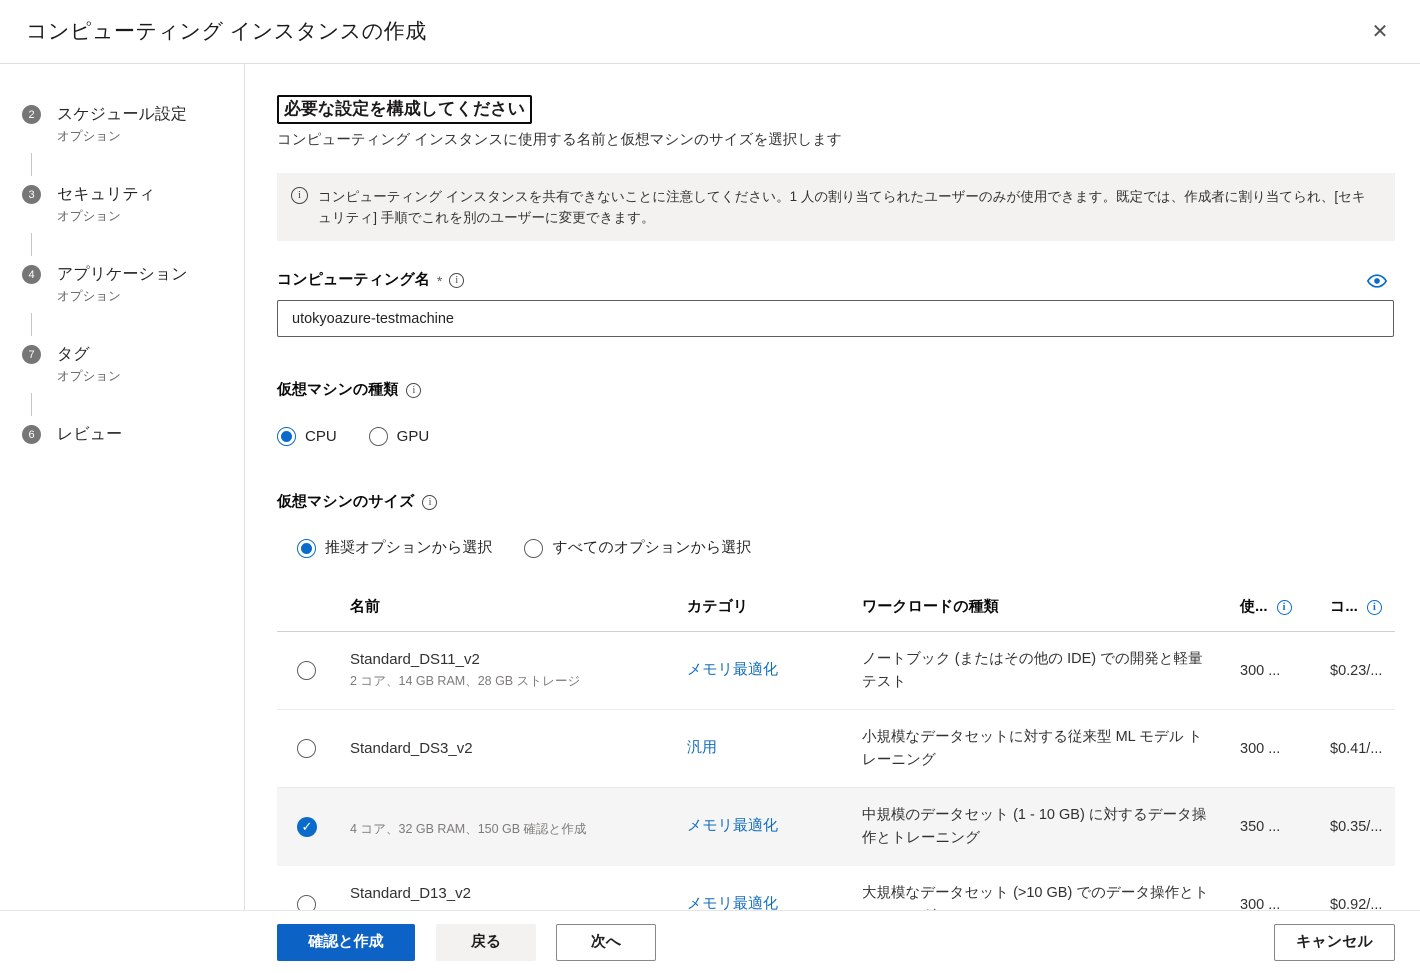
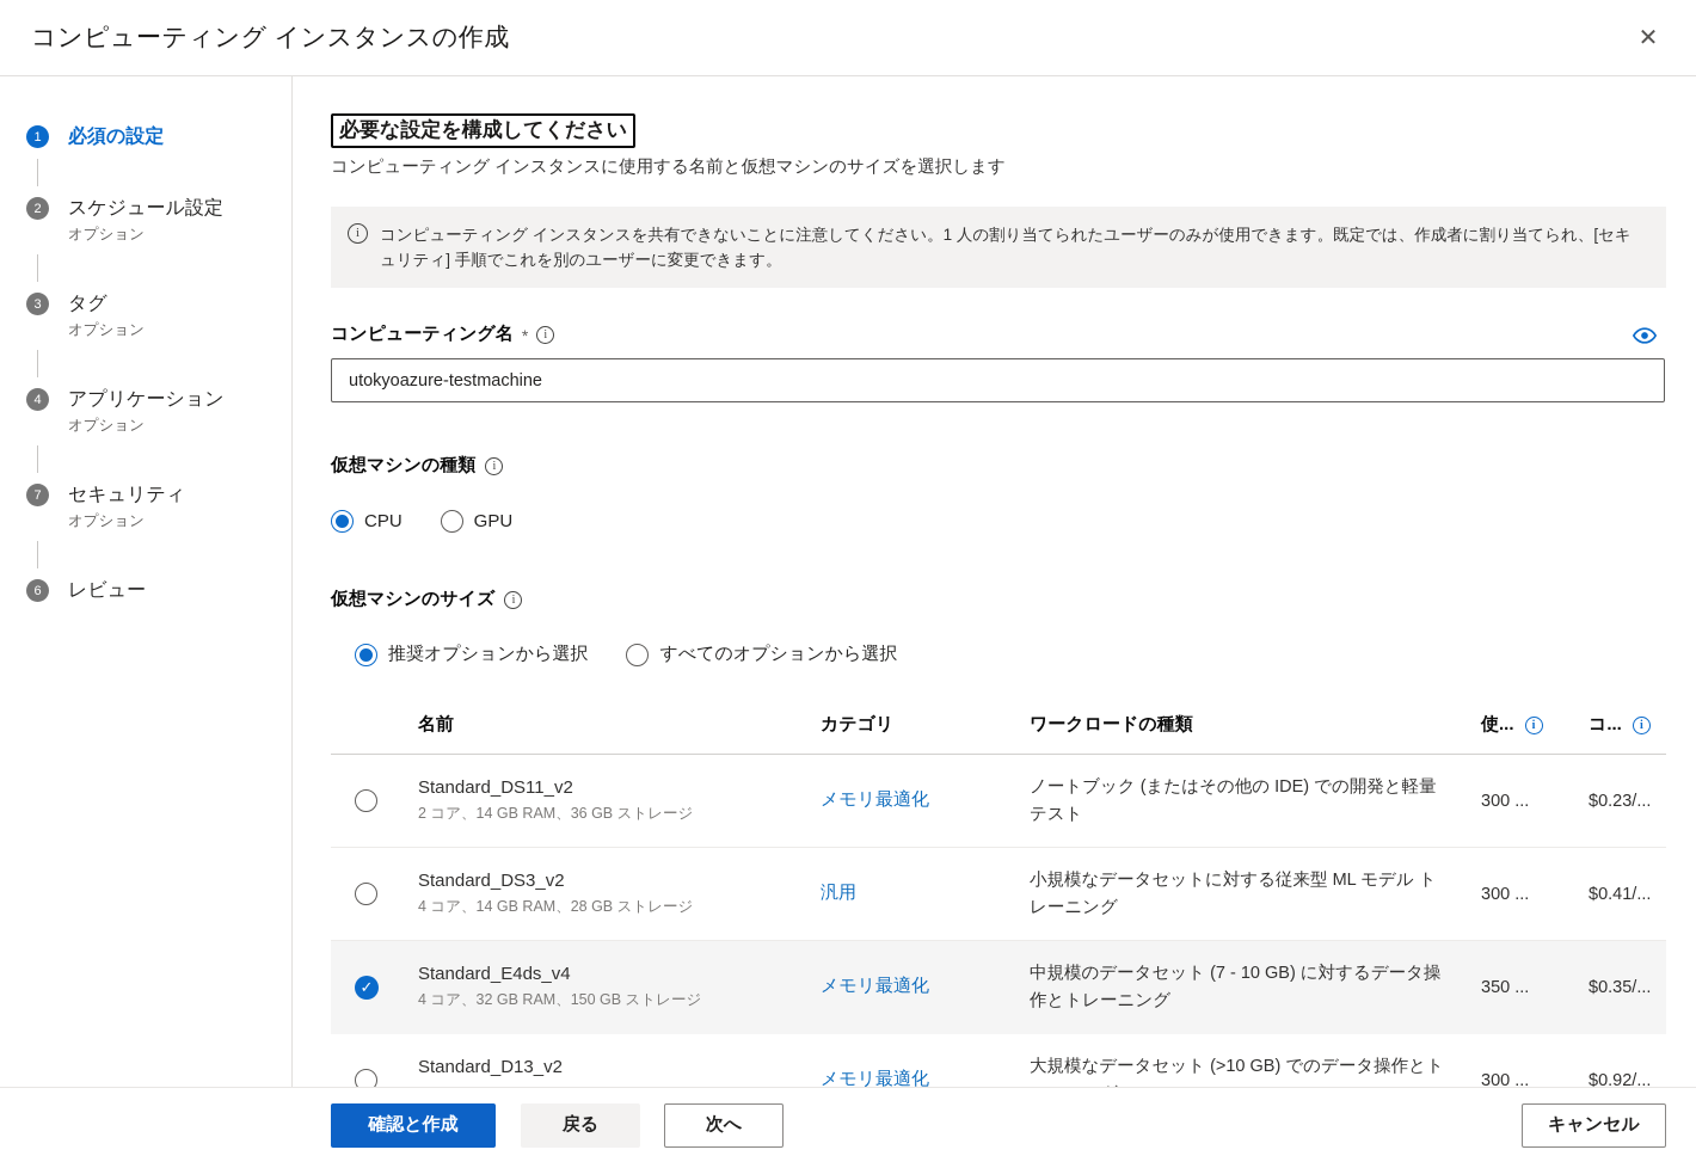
  コンピューティング インスタンスの作成
  ✕
+ 1
+ 必須の設定
  2
  スケジュール設定
  オプション
  3
- セキュリティ
+ タグ
  オプション
  4
  アプリケーション
  オプション
  7
- タグ
+ セキュリティ
  オプション
  6
  レビュー
  必要な設定を構成してください
  コンピューティング インスタンスに使用する名前と仮想マシンのサイズを選択します
  i
  コンピューティング インスタンスを共有できないことに注意してください。1 人の割り当てられたユーザーのみが使用できます。既定では、作成者に割り当てられ、[セキュリティ] 手順でこれを別のユーザーに変更できます。
  コンピューティング名
  *
  i
  utokyoazure-testmachine
  仮想マシンの種類
  i
  CPU
  GPU
  仮想マシンのサイズ
  i
  推奨オプションから選択
  すべてのオプションから選択
  名前
  カテゴリ
  ワークロードの種類
  使...
  i
  コ...
  i
  Standard_DS11_v2
- 2 コア、14 GB RAM、28 GB ストレージ
+ 2 コア、14 GB RAM、36 GB ストレージ
  メモリ最適化
  ノートブック (またはその他の IDE) での開発と軽量テスト
  300 ...
  $0.23/...
  Standard_DS3_v2
+ 4 コア、14 GB RAM、28 GB ストレージ
  汎用
  小規模なデータセットに対する従来型 ML モデル トレーニング
  300 ...
  $0.41/...
  ✓
+ Standard_E4ds_v4
- 4 コア、32 GB RAM、150 GB 確認と作成
+ 4 コア、32 GB RAM、150 GB ストレージ
  メモリ最適化
- 中規模のデータセット (1 - 10 GB) に対するデータ操作とトレーニング
+ 中規模のデータセット (7 - 10 GB) に対するデータ操作とトレーニング
  350 ...
  $0.35/...
  Standard_D13_v2
  メモリ最適化
  大規模なデータセット (>10 GB) でのデータ操作とト
  300 ...
  $0.92/...
  確認と作成
  戻る
  次へ
  キャンセル
